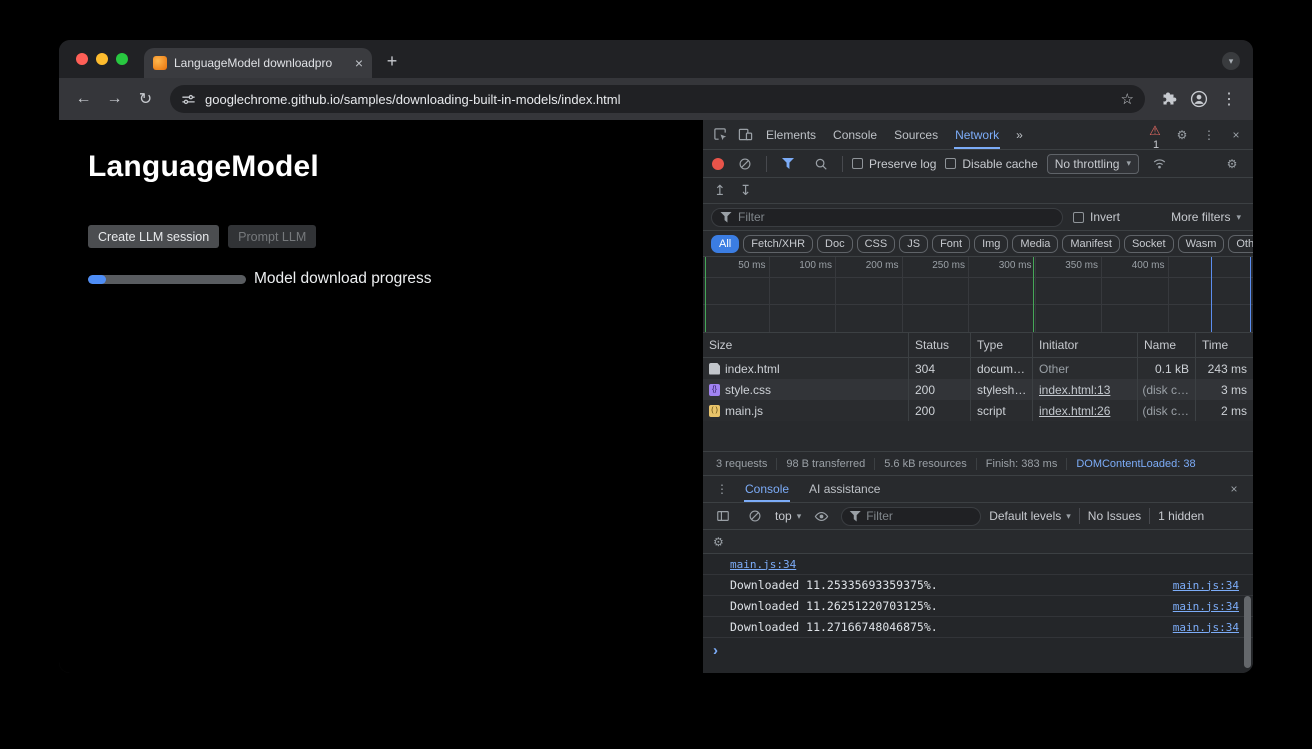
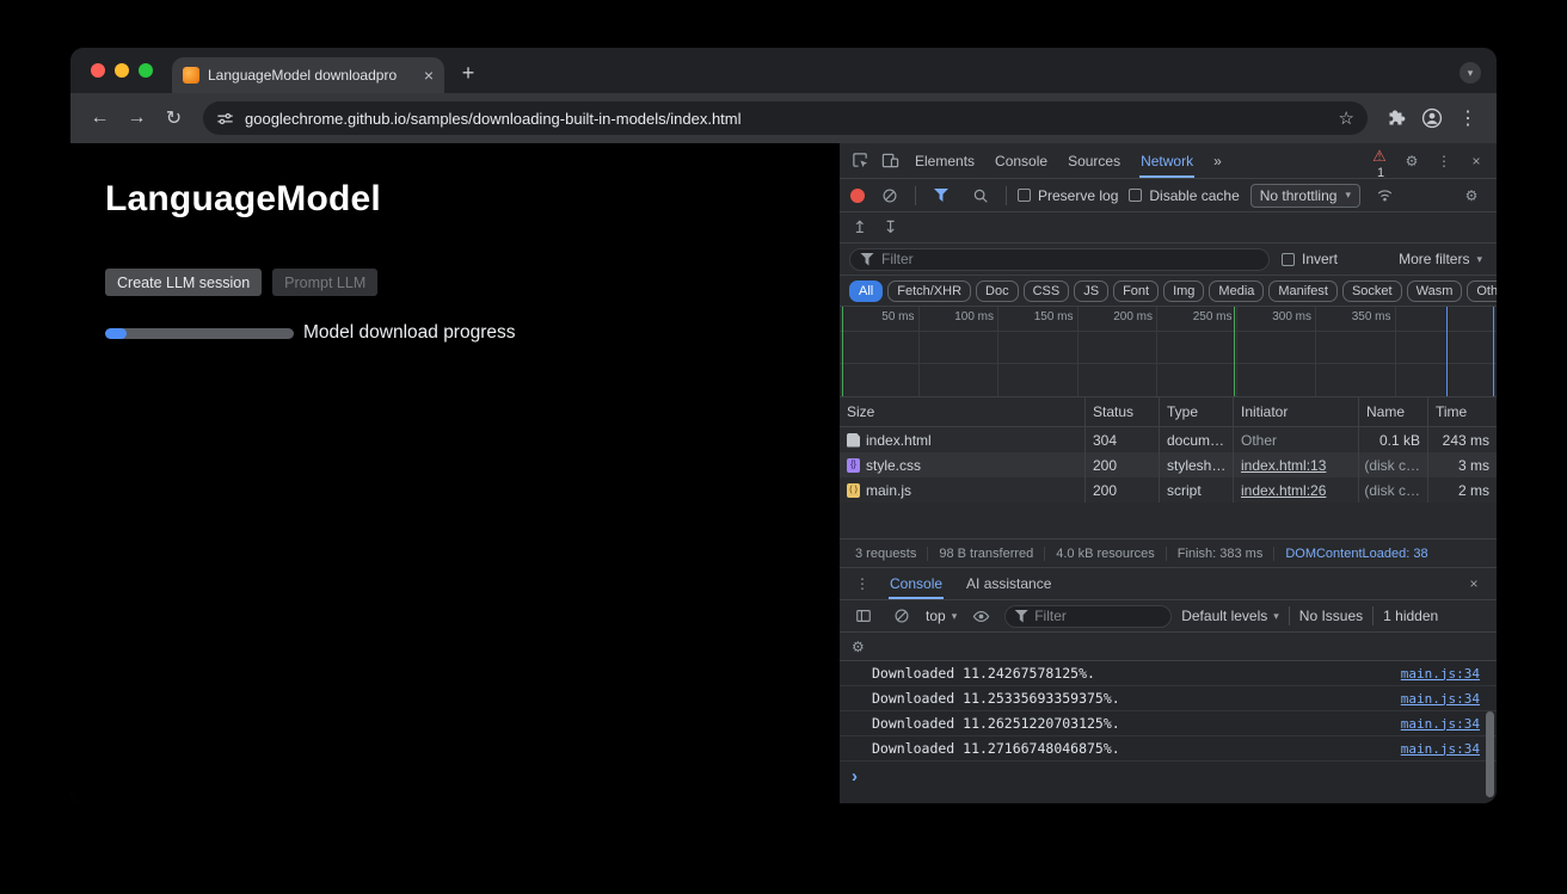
  LanguageModel downloadpro
  ×
  +
  ▾
  ←
  →
  ↻
  googlechrome.github.io/samples/downloading-built-in-models/index.html
  ☆
  ⋮
  LanguageModel
  Create LLM session
  Prompt LLM
  Model download progress
  Elements
  Console
  Sources
  Network
  »
  ⚠
  1
  ⚙
  ⋮
  ×
  Preserve log
  Disable cache
  No throttling
  ▾
  ⚙
  ↥
  ↧
  Filter
  Invert
  More filters
  ▾
  All
  Fetch/XHR
  Doc
  CSS
  JS
  Font
  Img
  Media
  Manifest
  Socket
  Wasm
  50 ms
  100 ms
+ 150 ms
  200 ms
  250 ms
  300 ms
  350 ms
- 400 ms
  Size
  Status
  Type
  Initiator
  Name
  Time
  index.html
  304
  docum…
  Other
  0.1 kB
  243 ms
  style.css
  200
  stylesh…
  index.html:13
  (disk c…
  3 ms
  main.js
  200
  script
  index.html:26
  (disk c…
  2 ms
  3 requests
  98 B transferred
- 5.6 kB resources
+ 4.0 kB resources
  Finish: 383 ms
  DOMContentLoaded: 38
  ⋮
  Console
  AI assistance
  ×
  top
  ▾
  Filter
  Default levels
  ▾
  No Issues
  1 hidden
  ⚙
+ Downloaded 11.24267578125%.
  main.js:34
  Downloaded 11.25335693359375%.
  main.js:34
  Downloaded 11.26251220703125%.
  main.js:34
  Downloaded 11.27166748046875%.
  main.js:34
  ›
